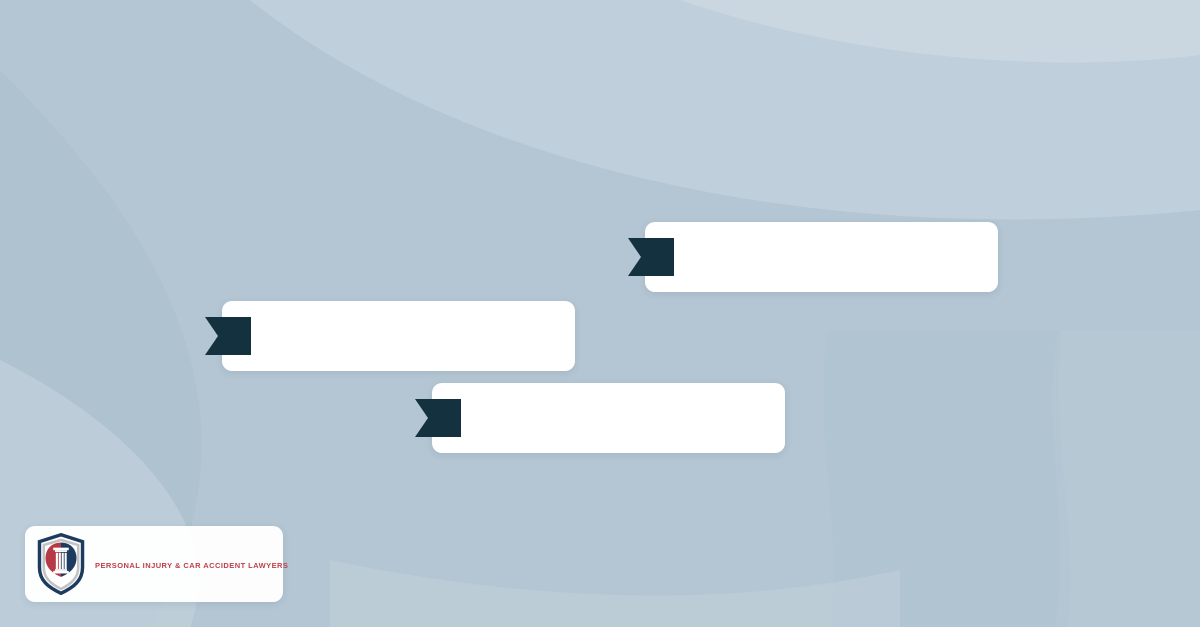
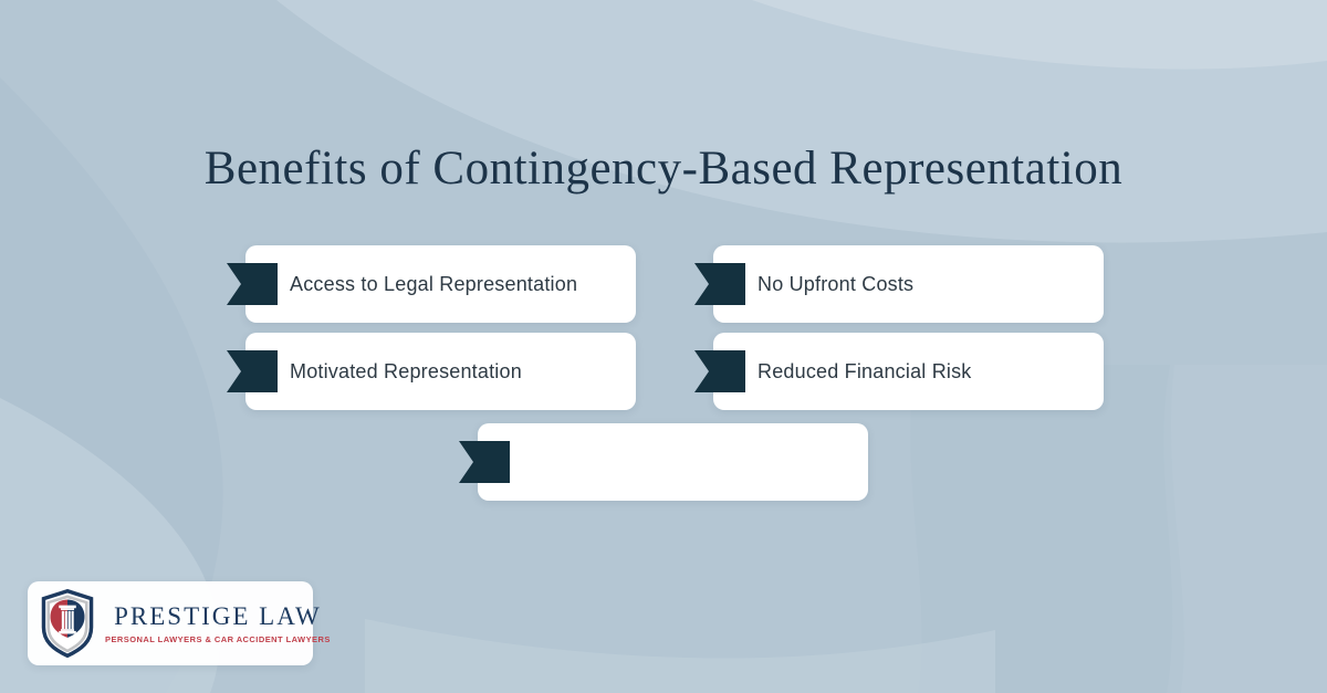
+ Benefits of Contingency-Based Representation
+ Access to Legal Representation
+ No Upfront Costs
+ Motivated Representation
+ Reduced Financial Risk
+ PRESTIGE LAW
- PERSONAL INJURY & CAR ACCIDENT LAWYERS
+ PERSONAL LAWYERS & CAR ACCIDENT LAWYERS
